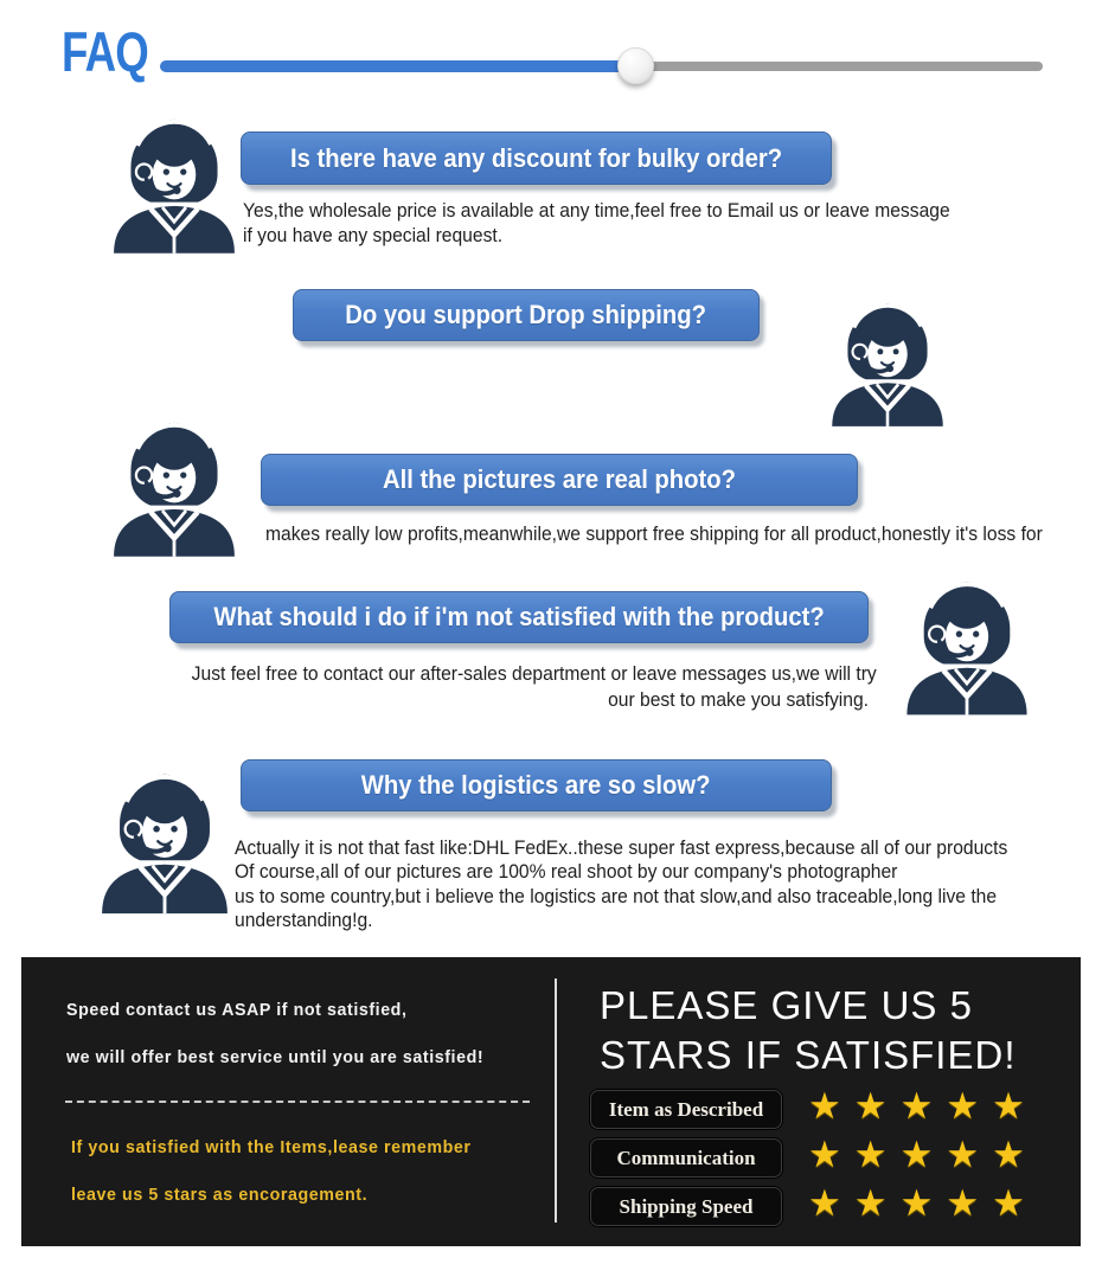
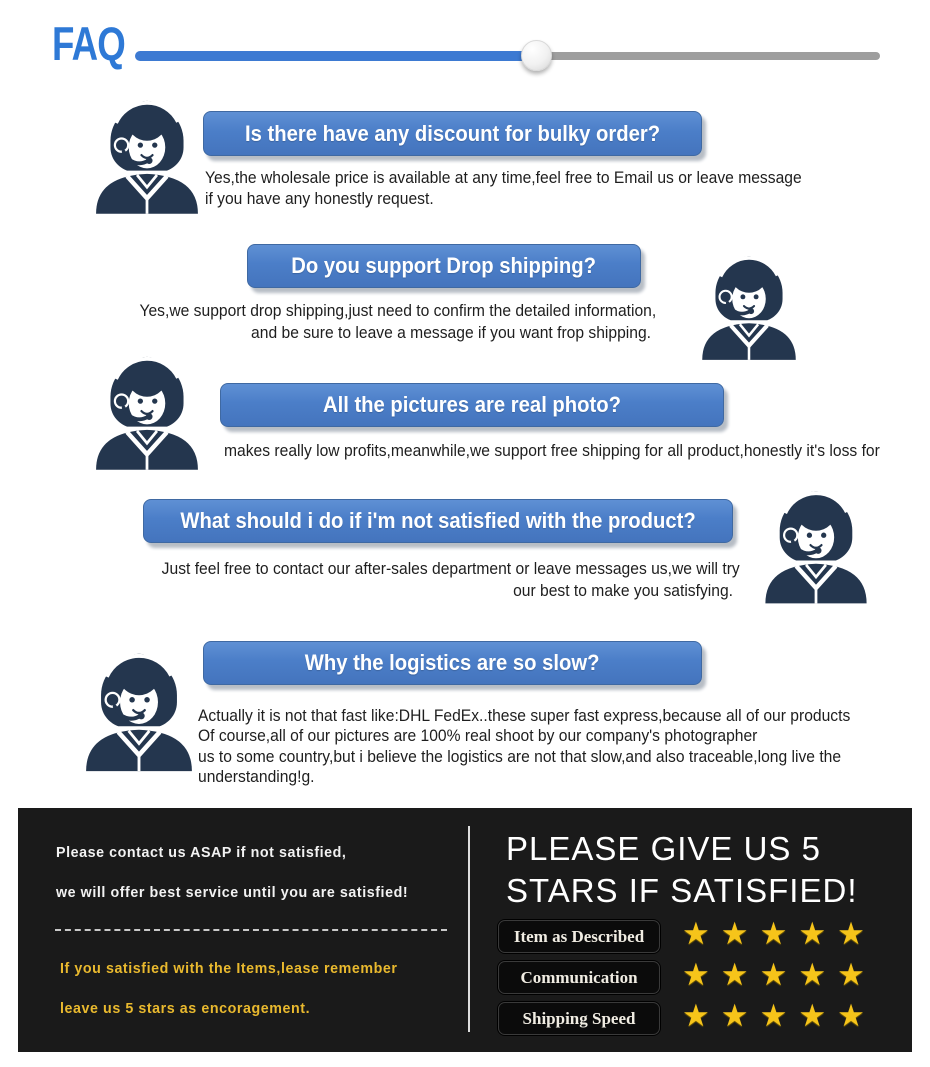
  FAQ
  Is there have any discount for bulky order?
  Yes,the wholesale price is available at any time,feel free to Email us or leave message
- if you have any special request.
+ if you have any honestly request.
  Do you support Drop shipping?
+ Yes,we support drop shipping,just need to confirm the detailed information,
+ and be sure to leave a message if you want frop shipping.
  All the pictures are real photo?
  makes really low profits,meanwhile,we support free shipping for all product,honestly it's loss for
  What should i do if i'm not satisfied with the product?
  Just feel free to contact our after-sales department or leave messages us,we will try
  our best to make you satisfying.
  Why the logistics are so slow?
  Actually it is not that fast like:DHL FedEx..these super fast express,because all of our products
  Of course,all of our pictures are 100% real shoot by our company's photographer
  us to some country,but i believe the logistics are not that slow,and also traceable,long live the
  understanding!g.
- Speed contact us ASAP if not satisfied,
+ Please contact us ASAP if not satisfied,
  we will offer best service until you are satisfied!
  If you satisfied with the Items,lease remember
  leave us 5 stars as encoragement.
  PLEASE GIVE US 5
  STARS IF SATISFIED!
  Item as Described
  ★★★★★
  Communication
  ★★★★★
  Shipping Speed
  ★★★★★
